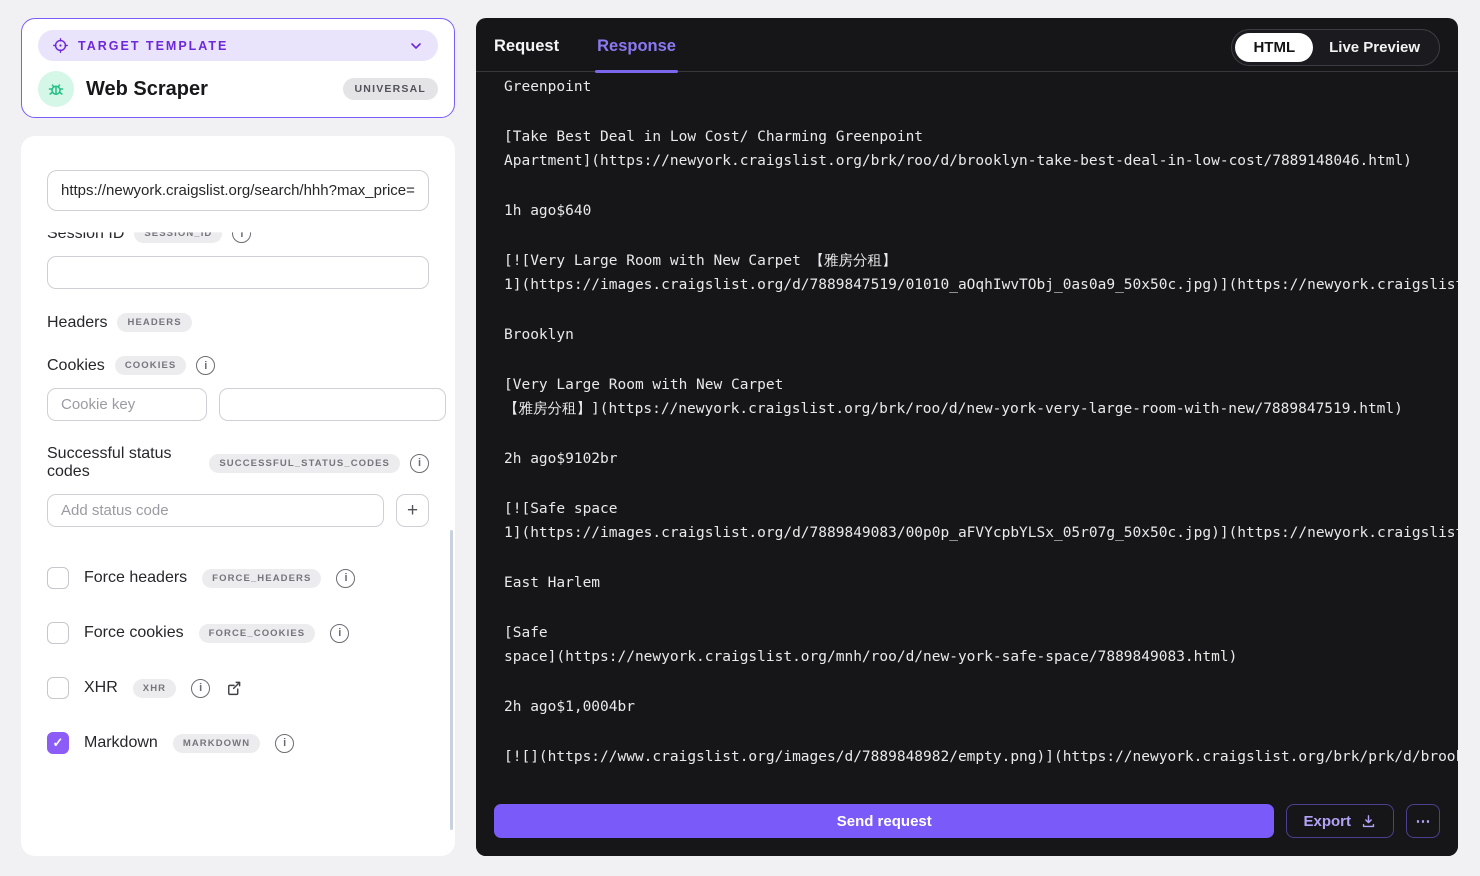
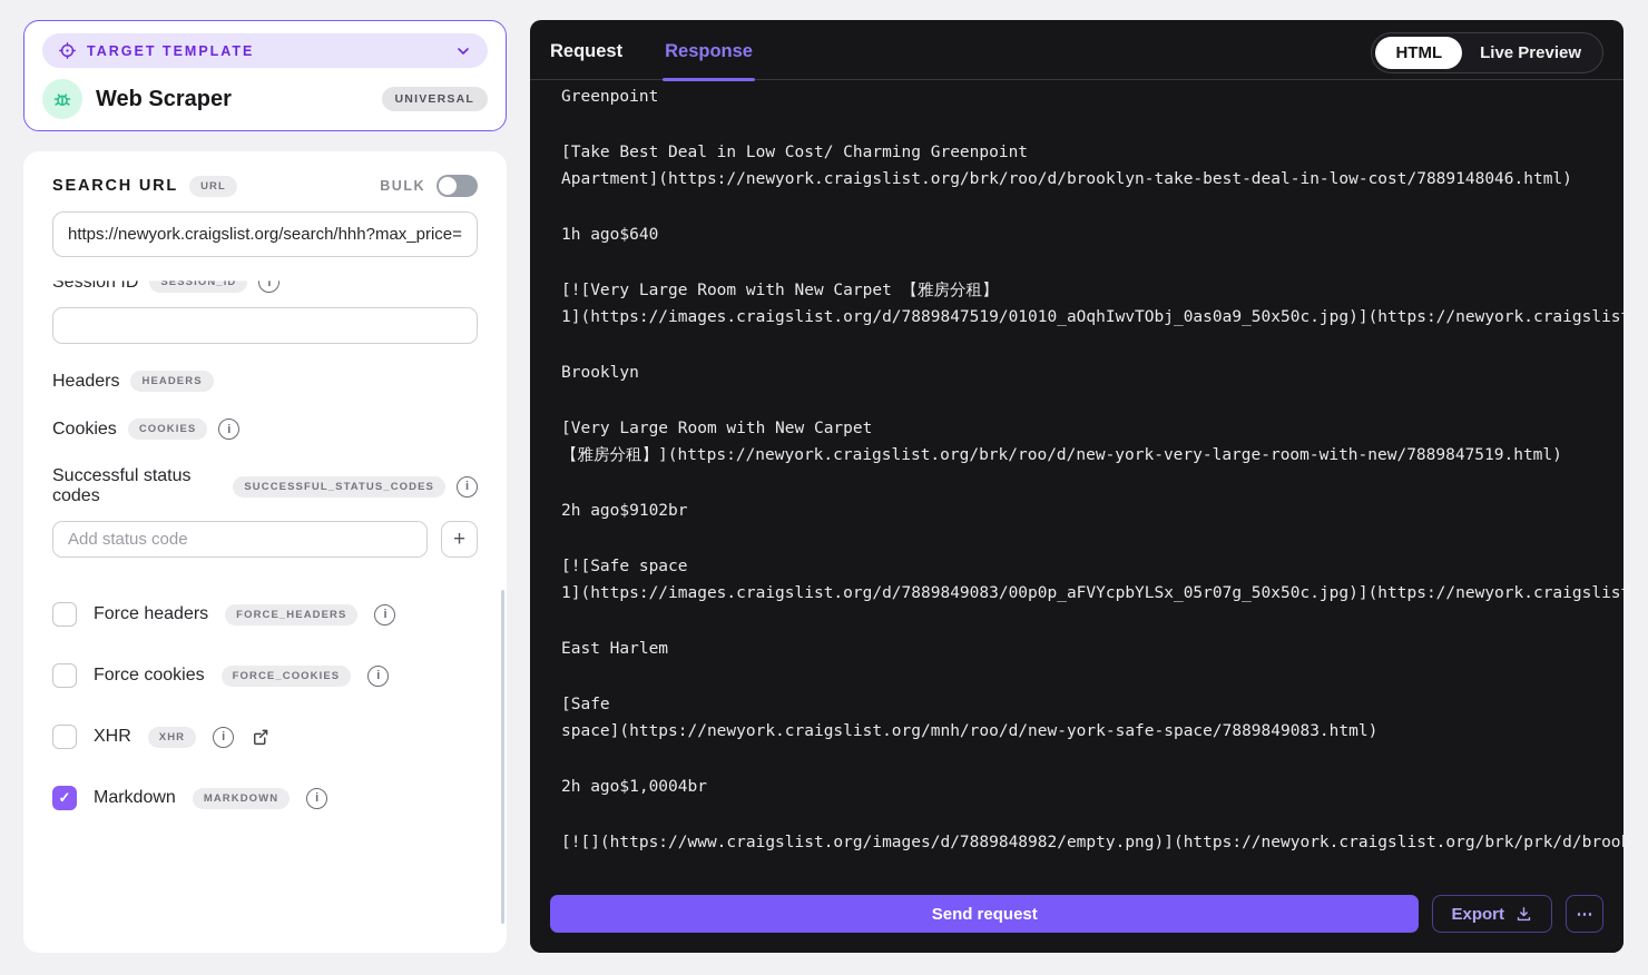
  TARGET TEMPLATE
  Web Scraper
  UNIVERSAL
+ SEARCH URL
+ URL
+ BULK
  https://newyork.craigslist.org/search/hhh?max_price=
  Session ID
  SESSION_ID
  i
  Headers
  HEADERS
  Cookies
  COOKIES
  i
- Cookie key
  Successful status codes
  SUCCESSFUL_STATUS_CODES
  i
  Add status code
  +
  Force headers
  FORCE_HEADERS
  i
  Force cookies
  FORCE_COOKIES
  i
  XHR
  XHR
  i
  ✓
  Markdown
  MARKDOWN
  i
  Request
  Response
  HTML
  Live Preview
  Greenpoint
  [Take Best Deal in Low Cost/ Charming Greenpoint
  Apartment](https://newyork.craigslist.org/brk/roo/d/brooklyn-take-best-deal-in-low-cost/7889148046.html)
  1h ago$640
  [![Very Large Room with New Carpet 【雅房分租】
  1](https://images.craigslist.org/d/7889847519/01010_aOqhIwvTObj_0as0a9_50x50c.jpg)](https://newyork.craigslis
  Brooklyn
  [Very Large Room with New Carpet
  【雅房分租】](https://newyork.craigslist.org/brk/roo/d/new-york-very-large-room-with-new/7889847519.html)
  2h ago$9102br
  [![Safe space
  1](https://images.craigslist.org/d/7889849083/00p0p_aFVYcpbYLSx_05r07g_50x50c.jpg)](https://newyork.craigslis
  East Harlem
  [Safe
  space](https://newyork.craigslist.org/mnh/roo/d/new-york-safe-space/7889849083.html)
  2h ago$1,0004br
  [![](https://www.craigslist.org/images/d/7889848982/empty.png)](https://newyork.craigslist.org/brk/prk/d/broo
  Send request
  Export
  ⋯
